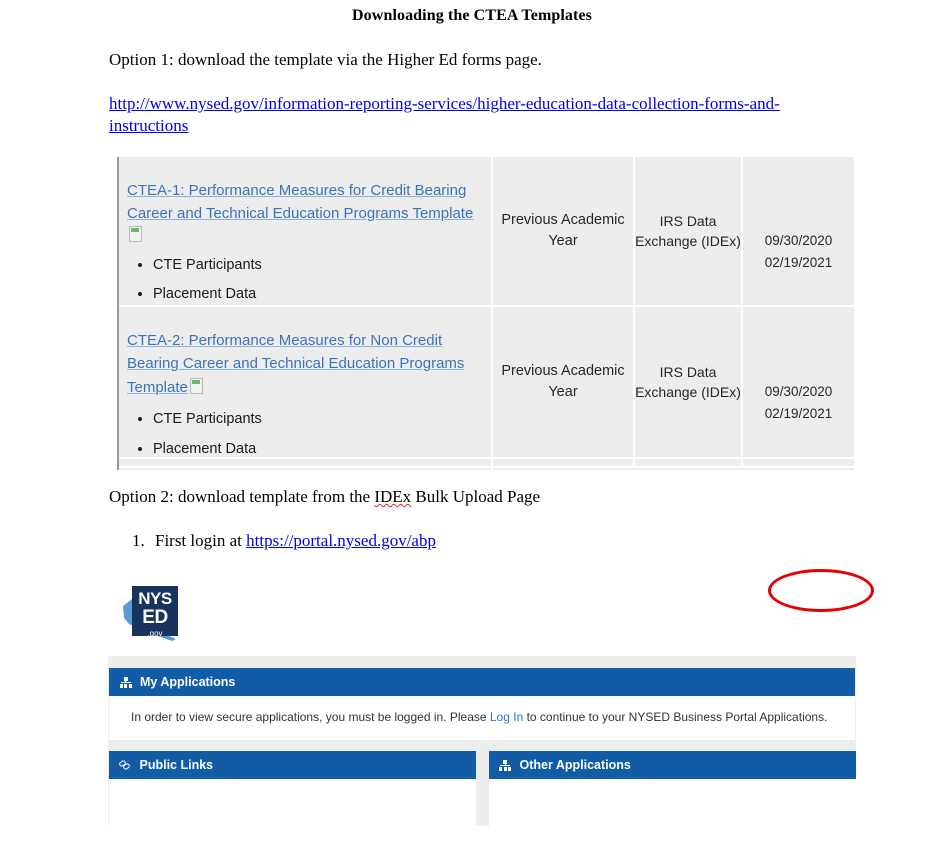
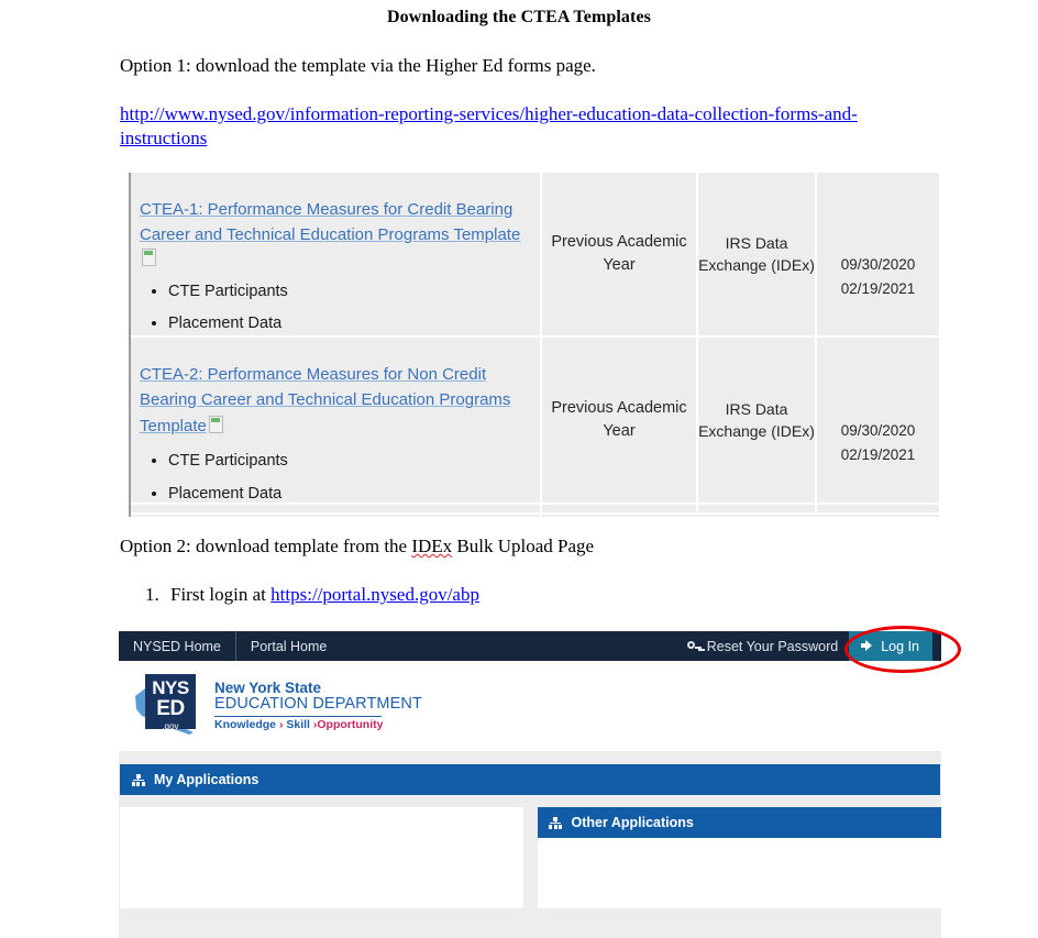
  Downloading the CTEA Templates
  Option 1: download the template via the Higher Ed forms page.
  http://www.nysed.gov/information-reporting-services/higher-education-data-collection-forms-and-instructions
  CTEA-1: Performance Measures for Credit Bearing Career and Technical Education Programs Template
  CTE Participants
  Placement Data
  Previous Academic Year
  IRS Data Exchange (IDEx)
  09/30/2020
  02/19/2021
  CTEA-2: Performance Measures for Non Credit Bearing Career and Technical Education Programs Template
  CTE Participants
  Placement Data
  Previous Academic Year
  IRS Data Exchange (IDEx)
  09/30/2020
  02/19/2021
  Option 2: download template from the IDEx Bulk Upload Page
  First login at https://portal.nysed.gov/abp
+ NYSED Home
+ Portal Home
+ Reset Your Password
+ Log In
  NYS
  ED
  .gov
+ New York State
+ EDUCATION DEPARTMENT
+ Knowledge › Skill ›Opportunity
  My Applications
- In order to view secure applications, you must be logged in. Please Log In to continue to your NYSED Business Portal Applications.
- Public Links
  Other Applications
